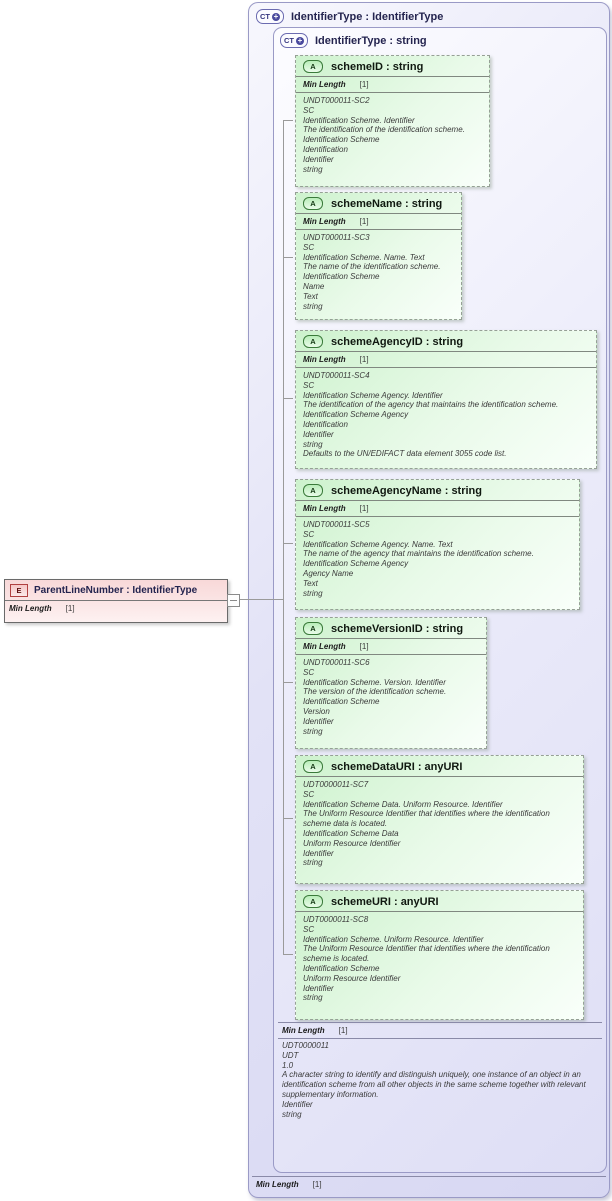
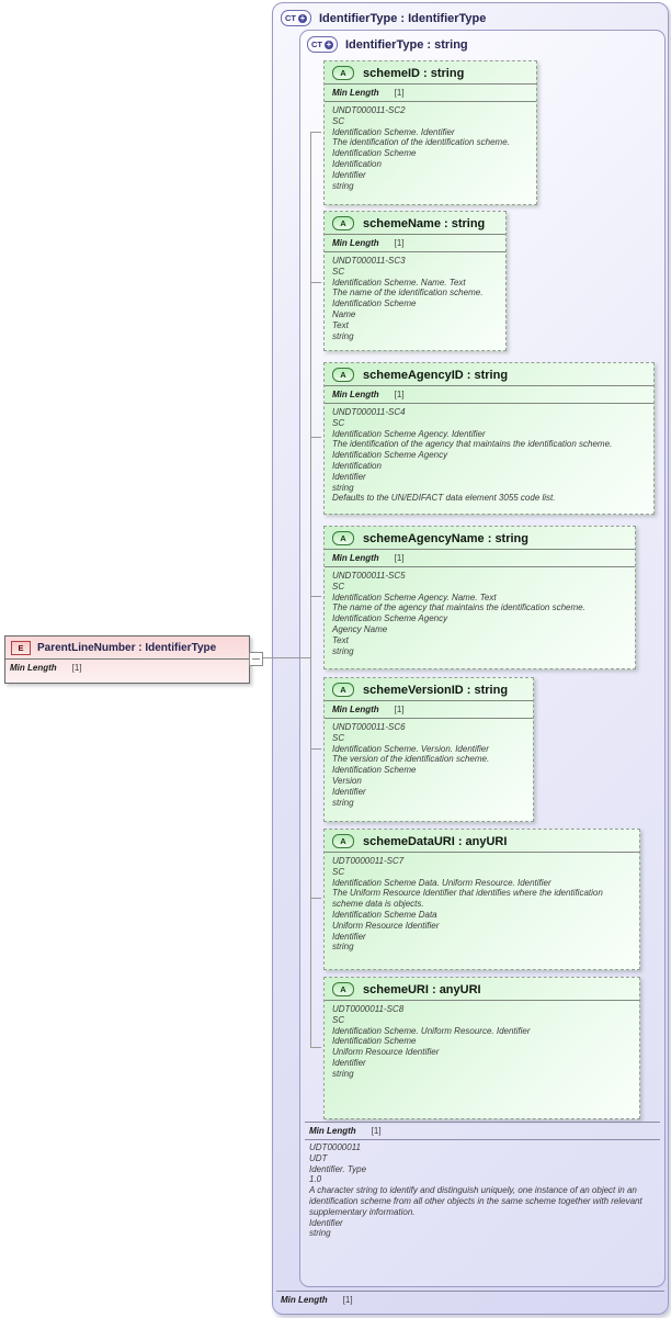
  CT
  +
  IdentifierType : IdentifierType
  CT
  +
  IdentifierType : string
  A
  schemeID : string
  Min Length
  [1]
  UNDT000011-SC2
  SC
  Identification Scheme. Identifier
  The identification of the identification scheme.
  Identification Scheme
  Identification
  Identifier
  string
  A
  schemeName : string
  Min Length
  [1]
  UNDT000011-SC3
  SC
  Identification Scheme. Name. Text
  The name of the identification scheme.
  Identification Scheme
  Name
  Text
  string
  A
  schemeAgencyID : string
  Min Length
  [1]
  UNDT000011-SC4
  SC
  Identification Scheme Agency. Identifier
  The identification of the agency that maintains the identification scheme.
  Identification Scheme Agency
  Identification
  Identifier
  string
  Defaults to the UN/EDIFACT data element 3055 code list.
  A
  schemeAgencyName : string
  Min Length
  [1]
  UNDT000011-SC5
  SC
  Identification Scheme Agency. Name. Text
  The name of the agency that maintains the identification scheme.
  Identification Scheme Agency
  Agency Name
  Text
  string
  A
  schemeVersionID : string
  Min Length
  [1]
  UNDT000011-SC6
  SC
  Identification Scheme. Version. Identifier
  The version of the identification scheme.
  Identification Scheme
  Version
  Identifier
  string
  A
  schemeDataURI : anyURI
  UDT0000011-SC7
  SC
  Identification Scheme Data. Uniform Resource. Identifier
- The Uniform Resource Identifier that identifies where the identification scheme data is located.
+ The Uniform Resource Identifier that identifies where the identification scheme data is objects.
  Identification Scheme Data
  Uniform Resource Identifier
  Identifier
  string
  A
  schemeURI : anyURI
  UDT0000011-SC8
  SC
  Identification Scheme. Uniform Resource. Identifier
- The Uniform Resource Identifier that identifies where the identification scheme is located.
  Identification Scheme
  Uniform Resource Identifier
  Identifier
  string
  Min Length
  [1]
  UDT0000011
  UDT
+ Identifier. Type
  1.0
  A character string to identify and distinguish uniquely, one instance of an object in an identification scheme from all other objects in the same scheme together with relevant supplementary information.
  Identifier
  string
  Min Length
  [1]
  E
  ParentLineNumber : IdentifierType
  Min Length
  [1]
